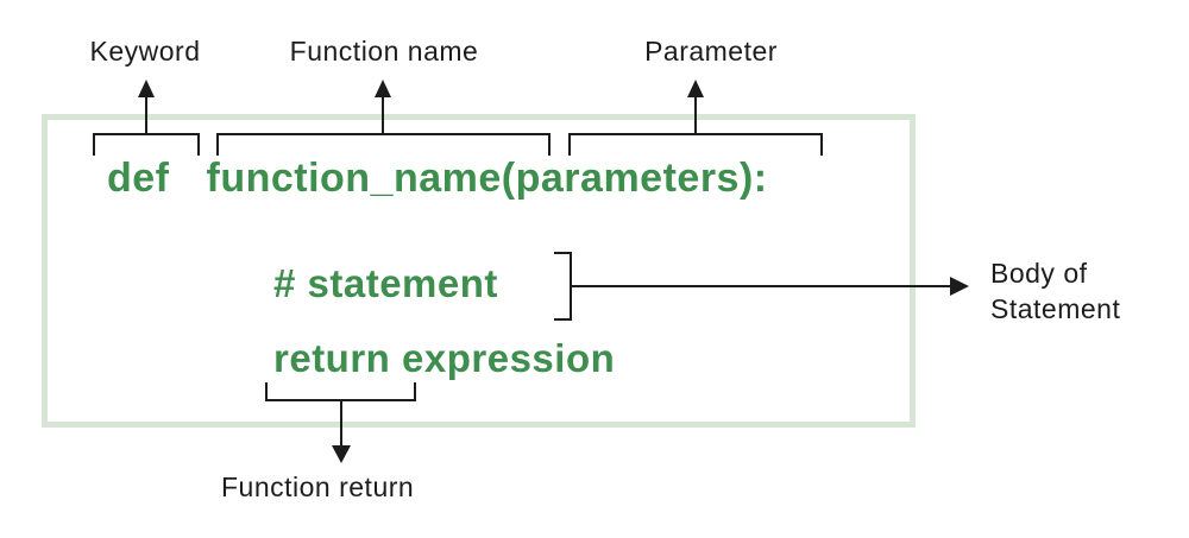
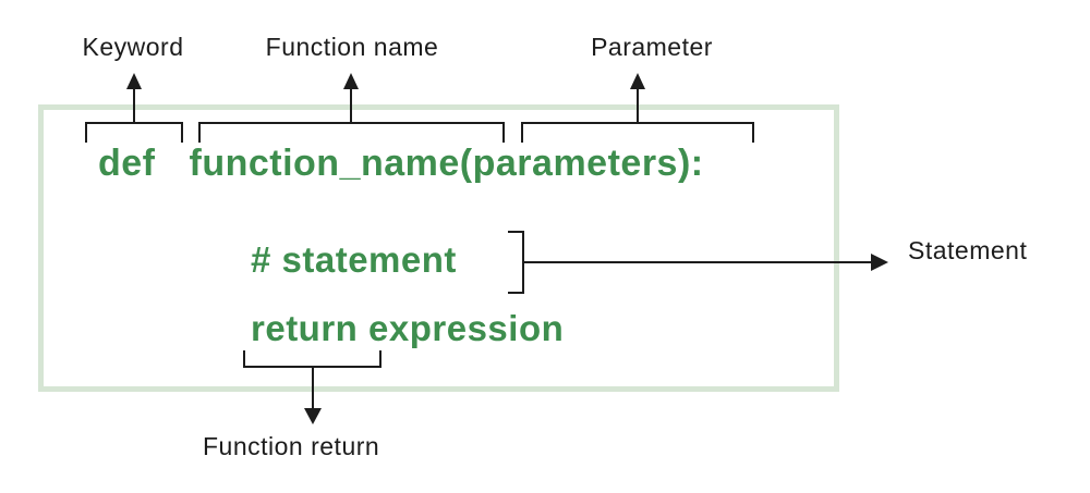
  Keyword
  Function name
  Parameter
  def function_name(parameters):
  # statement
- Body of
  Statement
  return expression
  Function return
